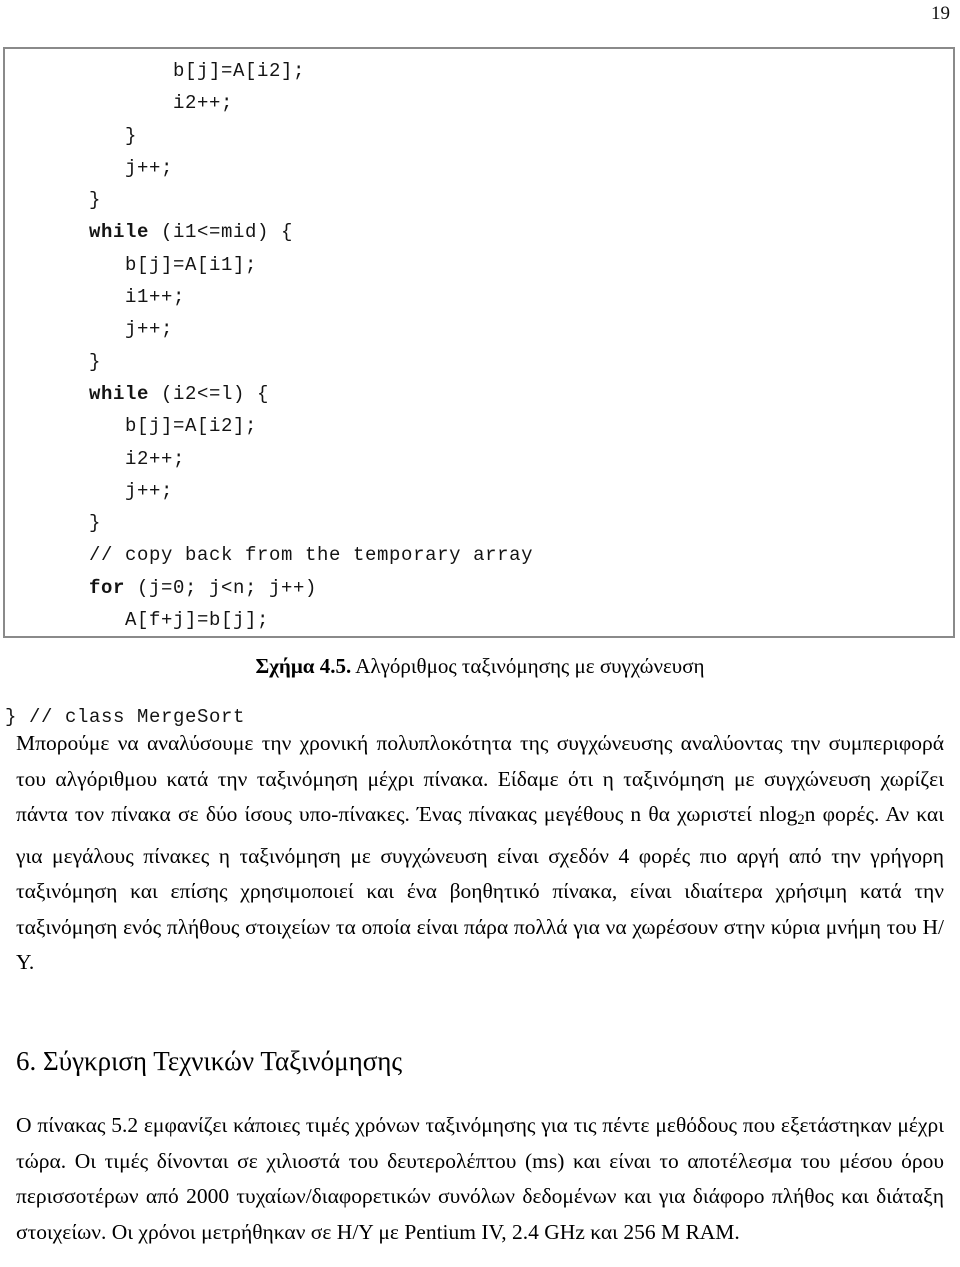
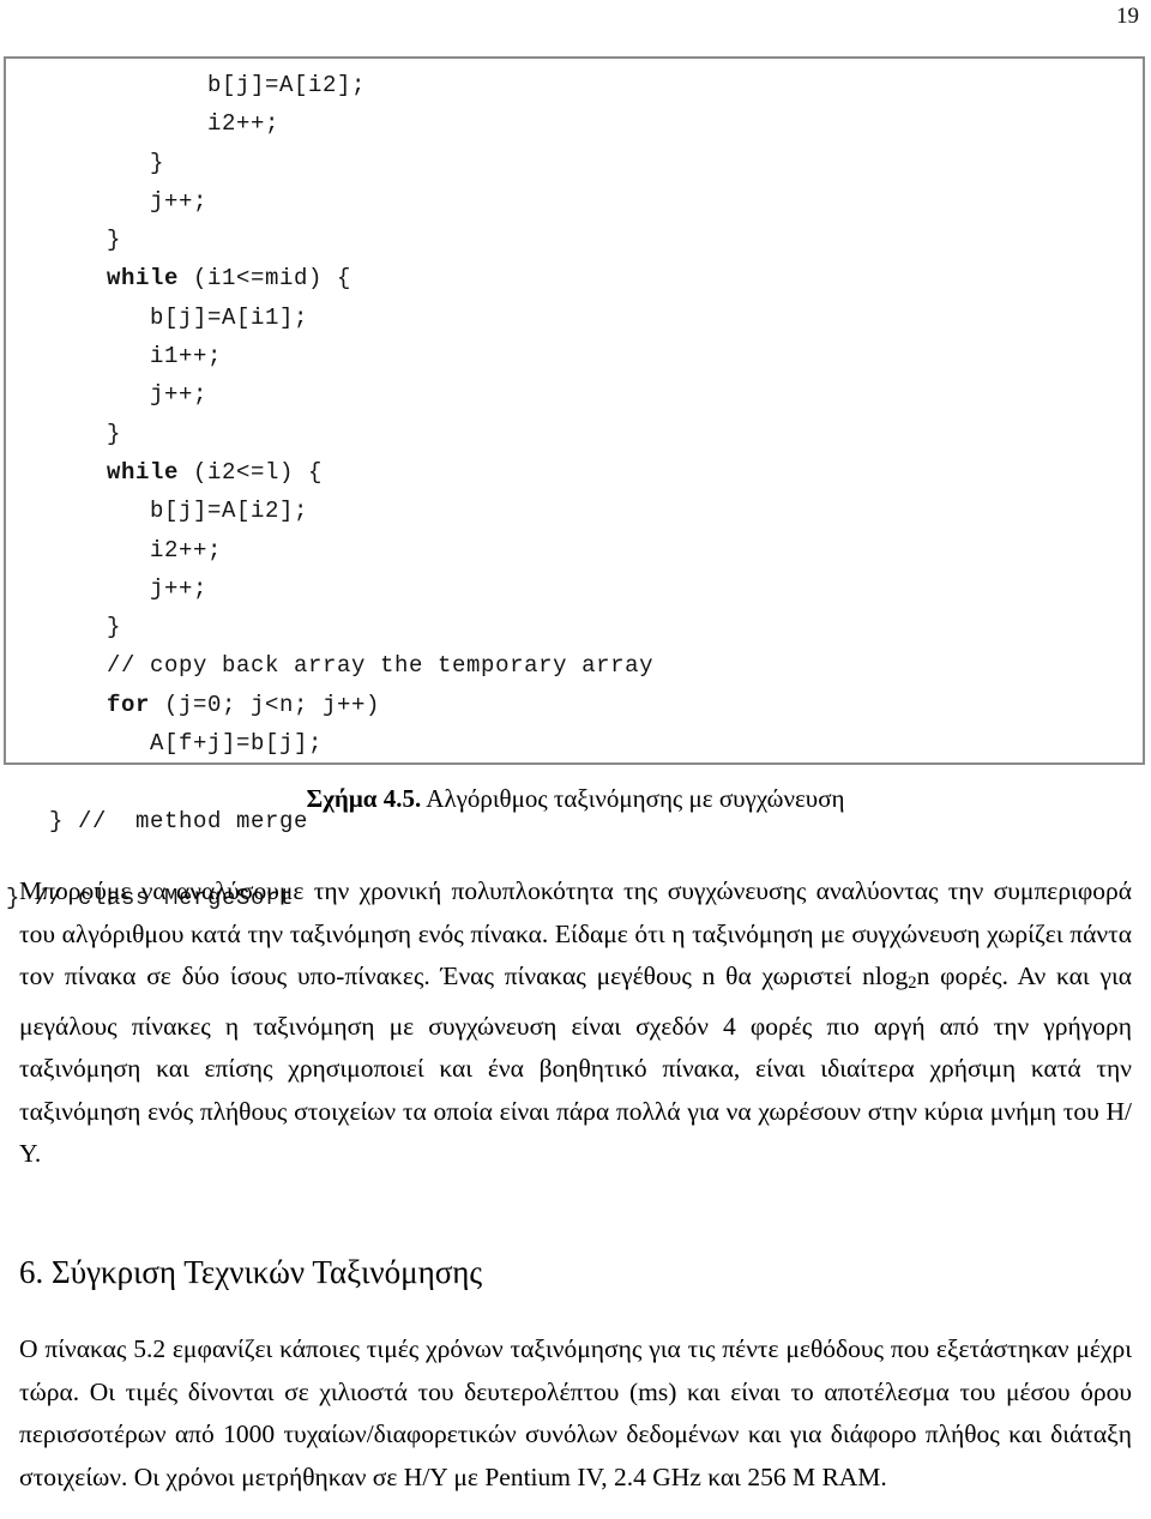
  19
  b[j]=A[i2];
  i2++;
  }
  j++;
  }
  while (i1<=mid) {
  b[j]=A[i1];
  i1++;
  j++;
  }
  while (i2<=l) {
  b[j]=A[i2];
  i2++;
  j++;
  }
- // copy back from the temporary array
+ // copy back array the temporary array
  for (j=0; j<n; j++)
  A[f+j]=b[j];
+ } // method merge
  } // class MergeSort
  Σχήμα 4.5. Αλγόριθμος ταξινόμησης με συγχώνευση
- Μπορούμε να αναλύσουμε την χρονική πολυπλοκότητα της συγχώνευσης αναλύοντας την συμπεριφορά του αλγόριθμου κατά την ταξινόμηση μέχρι πίνακα. Είδαμε ότι η ταξινόμηση με συγχώνευση χωρίζει πάντα τον πίνακα σε δύο ίσους υπο-πίνακες. Ένας πίνακας μεγέθους n θα χωριστεί nlog2n φορές. Αν και για μεγάλους πίνακες η ταξινόμηση με συγχώνευση είναι σχεδόν 4 φορές πιο αργή από την γρήγορη ταξινόμηση και επίσης χρησιμοποιεί και ένα βοηθητικό πίνακα, είναι ιδιαίτερα χρήσιμη κατά την ταξινόμηση ενός πλήθους στοιχείων τα οποία είναι πάρα πολλά για να χωρέσουν στην κύρια μνήμη του Η/Υ.
+ Μπορούμε να αναλύσουμε την χρονική πολυπλοκότητα της συγχώνευσης αναλύοντας την συμπεριφορά του αλγόριθμου κατά την ταξινόμηση ενός πίνακα. Είδαμε ότι η ταξινόμηση με συγχώνευση χωρίζει πάντα τον πίνακα σε δύο ίσους υπο-πίνακες. Ένας πίνακας μεγέθους n θα χωριστεί nlog2n φορές. Αν και για μεγάλους πίνακες η ταξινόμηση με συγχώνευση είναι σχεδόν 4 φορές πιο αργή από την γρήγορη ταξινόμηση και επίσης χρησιμοποιεί και ένα βοηθητικό πίνακα, είναι ιδιαίτερα χρήσιμη κατά την ταξινόμηση ενός πλήθους στοιχείων τα οποία είναι πάρα πολλά για να χωρέσουν στην κύρια μνήμη του Η/Υ.
  6. Σύγκριση Τεχνικών Ταξινόμησης
- Ο πίνακας 5.2 εμφανίζει κάποιες τιμές χρόνων ταξινόμησης για τις πέντε μεθόδους που εξετάστηκαν μέχρι τώρα. Οι τιμές δίνονται σε χιλιοστά του δευτερολέπτου (ms) και είναι το αποτέλεσμα του μέσου όρου περισσοτέρων από 2000 τυχαίων/διαφορετικών συνόλων δεδομένων και για διάφορο πλήθος και διάταξη στοιχείων. Οι χρόνοι μετρήθηκαν σε Η/Υ με Pentium IV, 2.4 GHz και 256 M RAM.
+ Ο πίνακας 5.2 εμφανίζει κάποιες τιμές χρόνων ταξινόμησης για τις πέντε μεθόδους που εξετάστηκαν μέχρι τώρα. Οι τιμές δίνονται σε χιλιοστά του δευτερολέπτου (ms) και είναι το αποτέλεσμα του μέσου όρου περισσοτέρων από 1000 τυχαίων/διαφορετικών συνόλων δεδομένων και για διάφορο πλήθος και διάταξη στοιχείων. Οι χρόνοι μετρήθηκαν σε Η/Υ με Pentium IV, 2.4 GHz και 256 M RAM.
